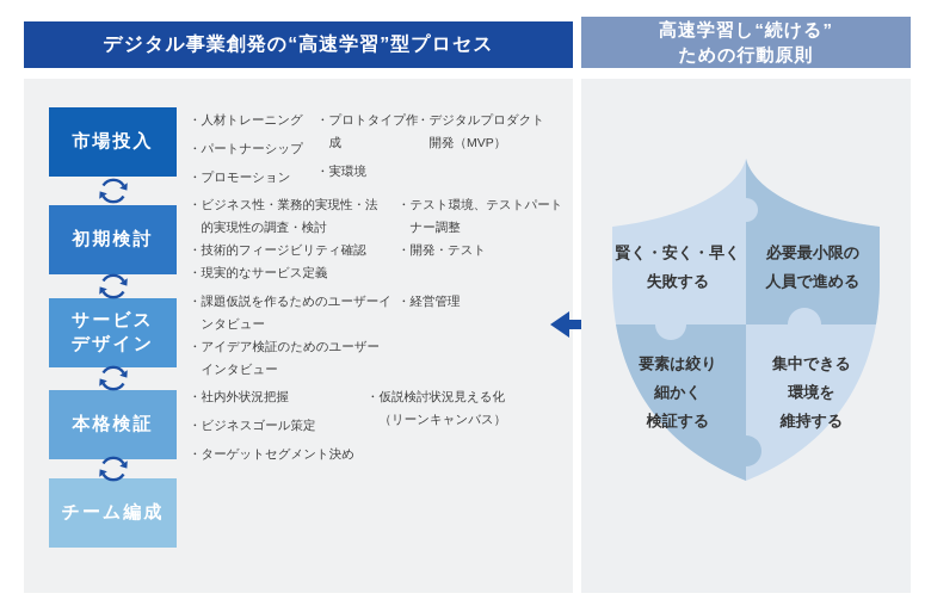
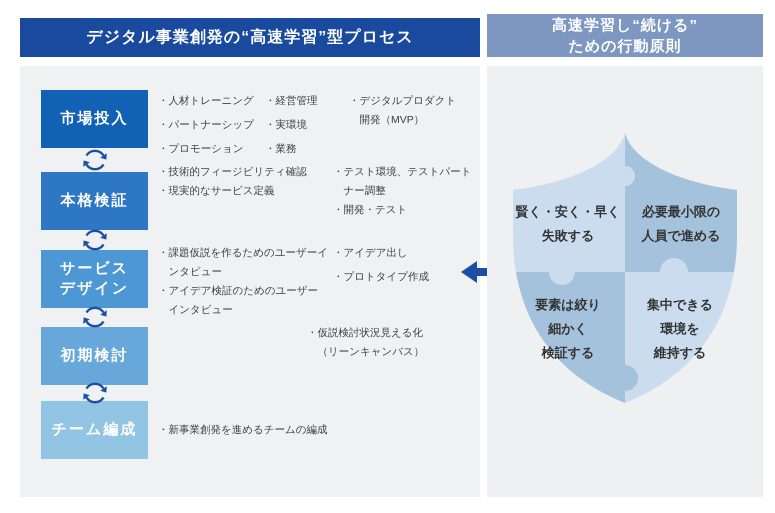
  デジタル事業創発の“高速学習”型プロセス
  市場投入
- 初期検討
+ 本格検証
  サービス
  デザイン
- 本格検証
+ 初期検討
  チーム編成
  ・人材トレーニング
  ・パートナーシップ
  ・プロモーション
- ・プロトタイプ作成
+ ・経営管理
  ・実環境
+ ・業務
  ・デジタルプロダクト開発（MVP）
- ・ビジネス性・業務的実現性・法的実現性の調査・検討
  ・技術的フィージビリティ確認
  ・現実的なサービス定義
  ・テスト環境、テストパートナー調整
  ・開発・テスト
  ・課題仮説を作るためのユーザーインタビュー
  ・アイデア検証のためのユーザーインタビュー
+ ・アイデア出し
- ・経営管理
+ ・プロトタイプ作成
- ・社内外状況把握
- ・ビジネスゴール策定
- ・ターゲットセグメント決め
  ・仮説検討状況見える化（リーンキャンバス）
+ ・新事業創発を進めるチームの編成
  高速学習し“続ける”
  ための行動原則
  賢く・安く・早く
  失敗する
  必要最小限の
  人員で進める
  要素は絞り
  細かく
  検証する
  集中できる
  環境を
  維持する
